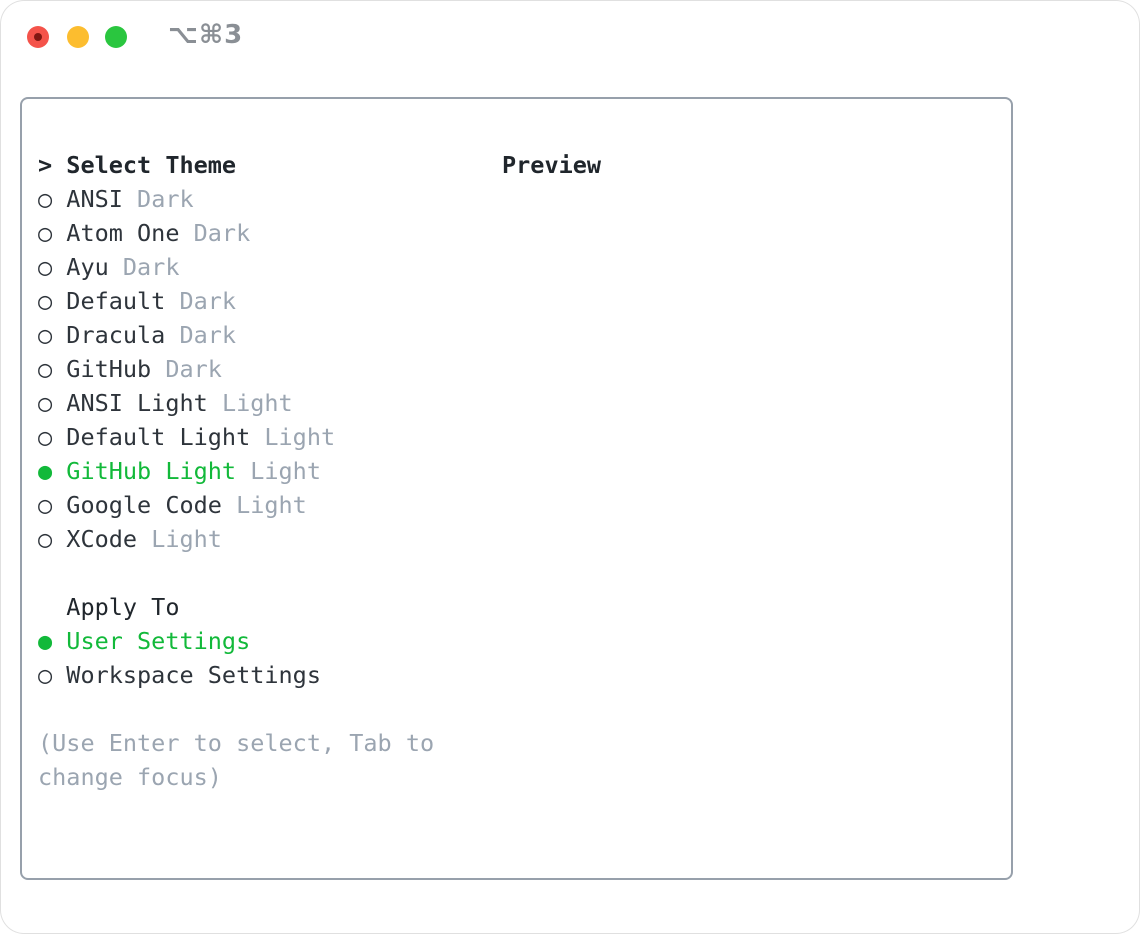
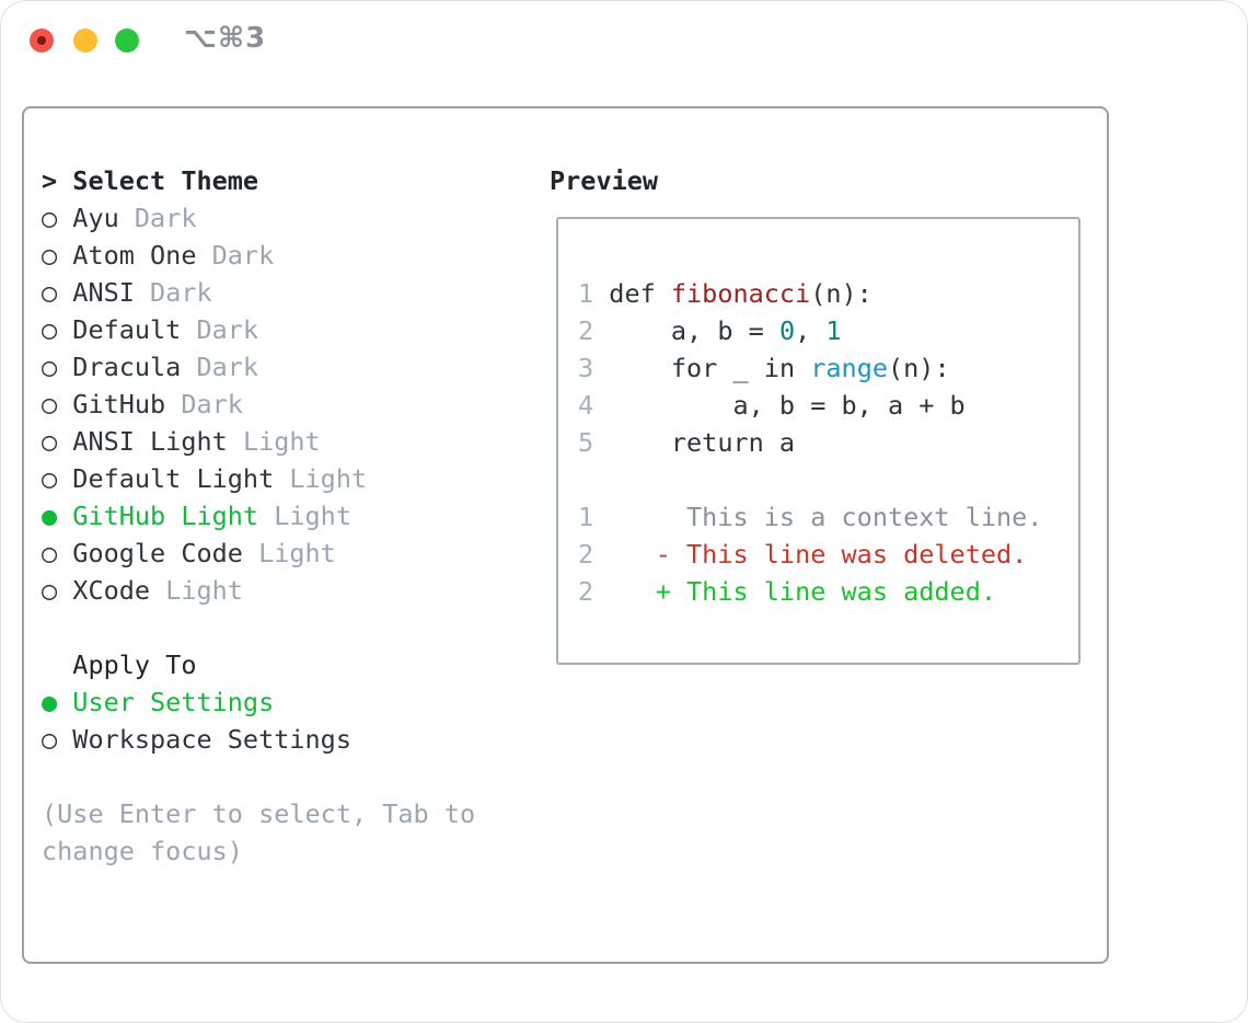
  ⌥⌘3
  > Select Theme
- ○ ANSI Dark
+ ○ Ayu Dark
  ○ Atom One Dark
- ○ Ayu Dark
+ ○ ANSI Dark
  ○ Default Dark
  ○ Dracula Dark
  ○ GitHub Dark
  ○ ANSI Light Light
  ○ Default Light Light
  ● GitHub Light Light
  ○ Google Code Light
  ○ XCode Light
  Apply To
  ● User Settings
  ○ Workspace Settings
  (Use Enter to select, Tab to
  change focus)
  Preview
+ 1 def fibonacci(n):
+ 2 a, b = 0, 1
+ 3 for _ in range(n):
+ 4 a, b = b, a + b
+ 5 return a
+ 1 This is a context line.
+ 2 - This line was deleted.
+ 2 + This line was added.
